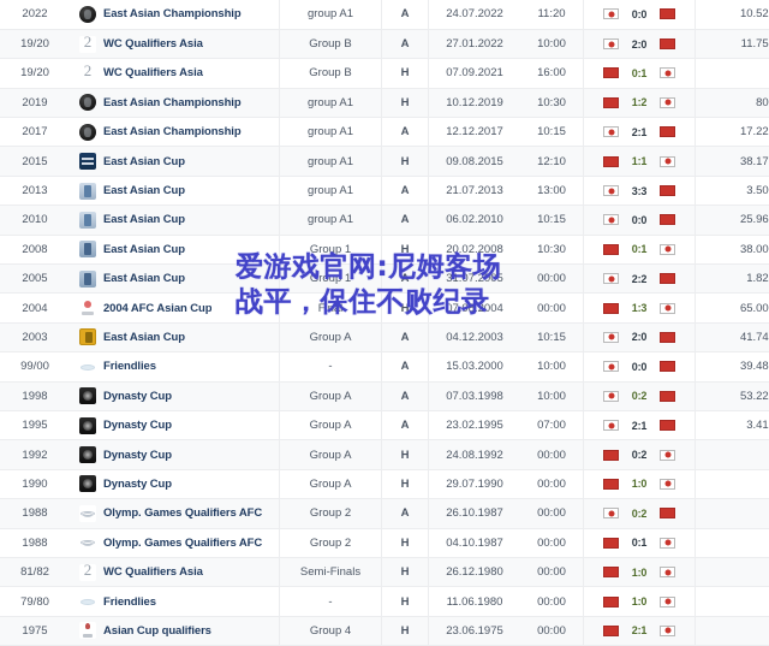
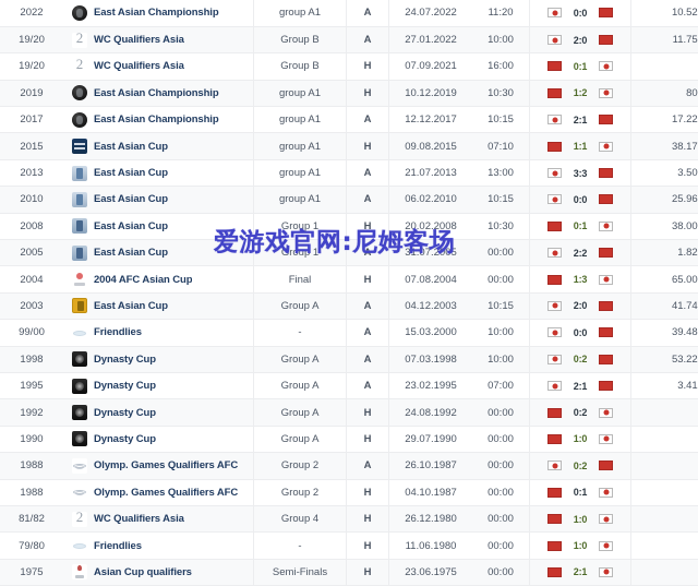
  2022	East Asian Championship	group A1	A	24.07.2022	11:20	0:0	10.52
  19/20	WC Qualifiers Asia	Group B	A	27.01.2022	10:00	2:0	11.75
  19/20	WC Qualifiers Asia	Group B	H	07.09.2021	16:00	0:1
  2019	East Asian Championship	group A1	H	10.12.2019	10:30	1:2	80
  2017	East Asian Championship	group A1	A	12.12.2017	10:15	2:1	17.22
- 2015	East Asian Cup	group A1	H	09.08.2015	12:10	1:1	38.17
+ 2015	East Asian Cup	group A1	H	09.08.2015	07:10	1:1	38.17
  2013	East Asian Cup	group A1	A	21.07.2013	13:00	3:3	3.50
  2010	East Asian Cup	group A1	A	06.02.2010	10:15	0:0	25.96
  2008	East Asian Cup	Group 1	H	20.02.2008	10:30	0:1	38.00
  2005	East Asian Cup	Group 1	A	31.07.2005	00:00	2:2	1.82
  2004	2004 AFC Asian Cup	Final	H	07.08.2004	00:00	1:3	65.00
  2003	East Asian Cup	Group A	A	04.12.2003	10:15	2:0	41.74
  99/00	Friendlies	-	A	15.03.2000	10:00	0:0	39.48
  1998	Dynasty Cup	Group A	A	07.03.1998	10:00	0:2	53.22
  1995	Dynasty Cup	Group A	A	23.02.1995	07:00	2:1	3.41
  1992	Dynasty Cup	Group A	H	24.08.1992	00:00	0:2
  1990	Dynasty Cup	Group A	H	29.07.1990	00:00	1:0
  1988	Olymp. Games Qualifiers AFC	Group 2	A	26.10.1987	00:00	0:2
  1988	Olymp. Games Qualifiers AFC	Group 2	H	04.10.1987	00:00	0:1
- 81/82	WC Qualifiers Asia	Semi-Finals	H	26.12.1980	00:00	1:0
+ 81/82	WC Qualifiers Asia	Group 4	H	26.12.1980	00:00	1:0
  79/80	Friendlies	-	H	11.06.1980	00:00	1:0
- 1975	Asian Cup qualifiers	Group 4	H	23.06.1975	00:00	2:1
+ 1975	Asian Cup qualifiers	Semi-Finals	H	23.06.1975	00:00	2:1
  爱游戏官网:尼姆客场
- 战平，保住不败纪录
